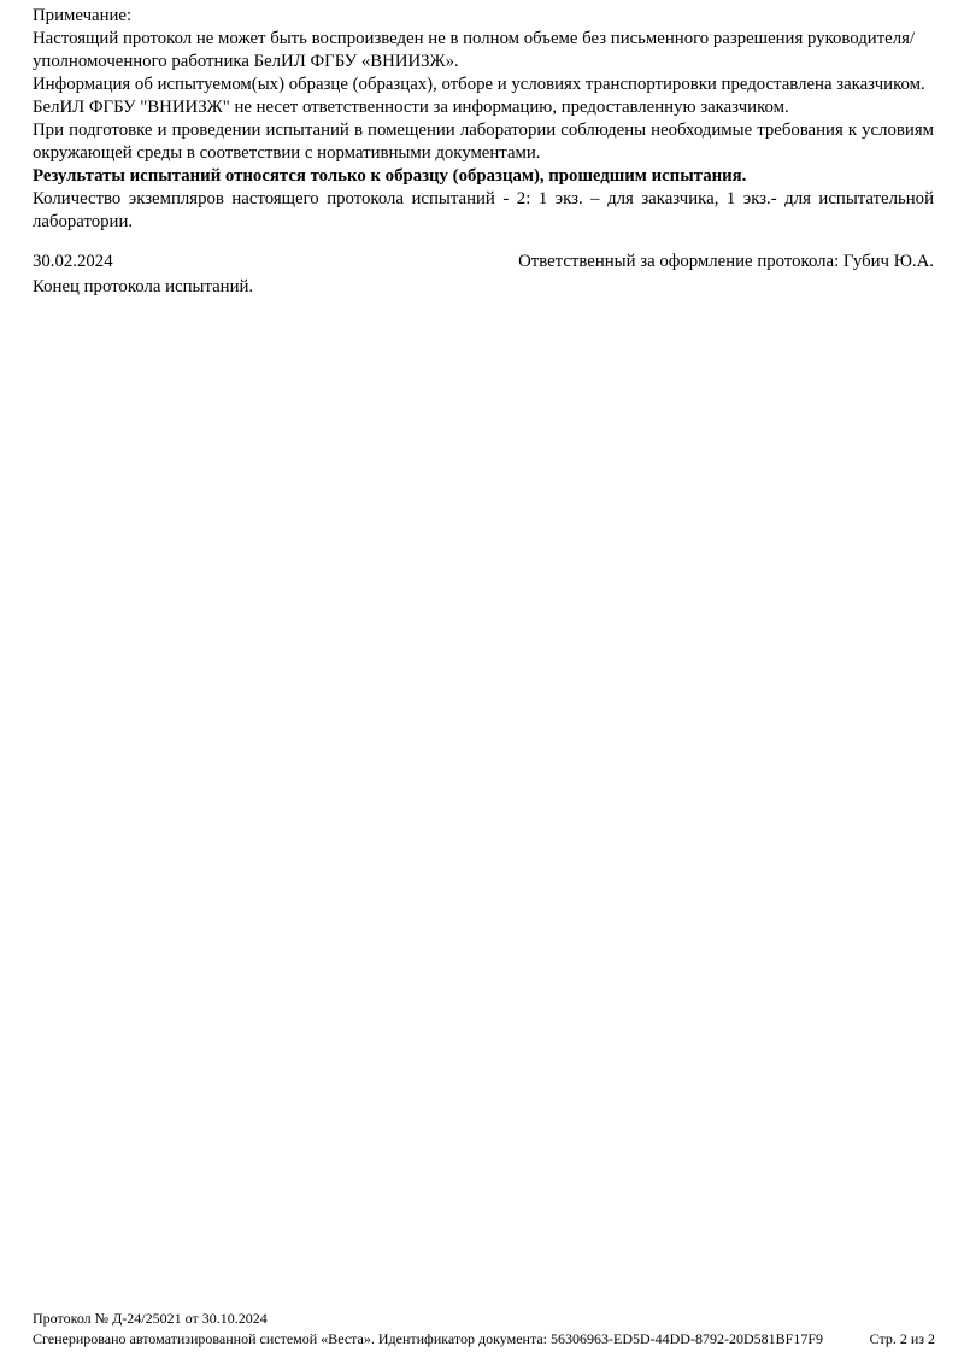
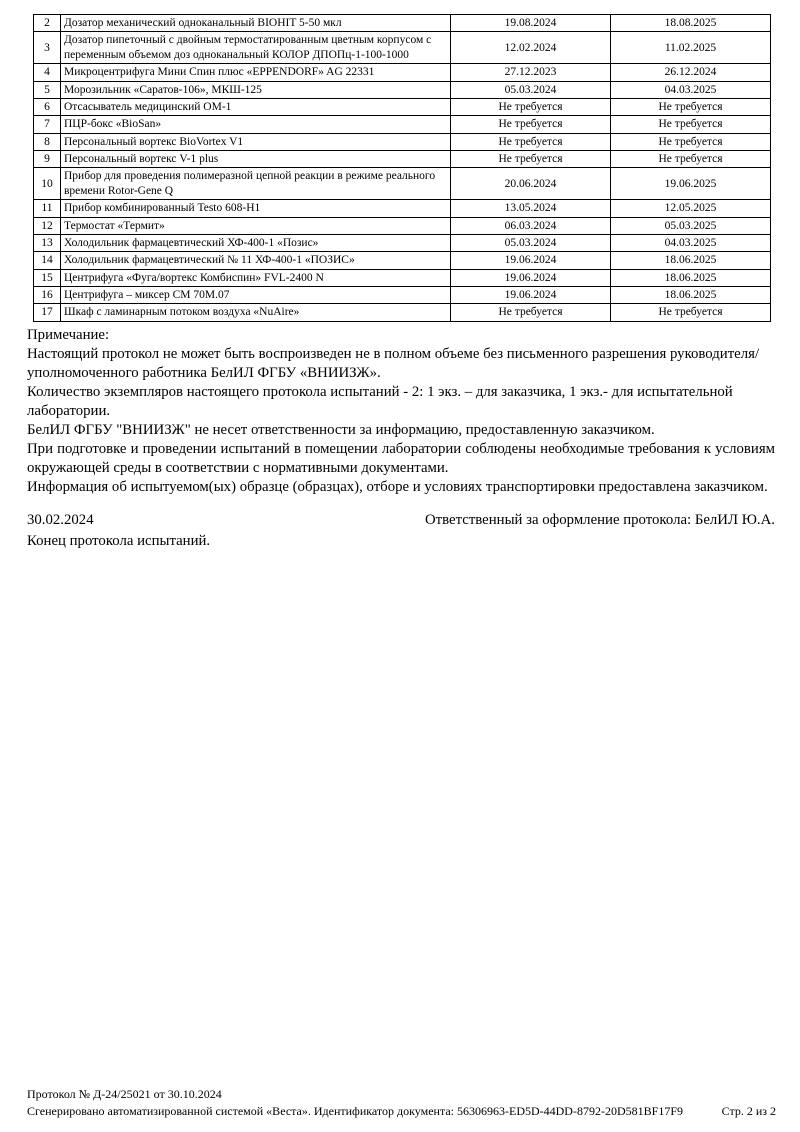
+ 2	Дозатор механический одноканальный BIOHIT 5-50 мкл	19.08.2024	18.08.2025
+ 3	Дозатор пипеточный с двойным термостатированным цветным корпусом с переменным объемом доз одноканальный КОЛОР ДПОПц-1-100-1000	12.02.2024	11.02.2025
+ 4	Микроцентрифуга Мини Спин плюс «EPPENDORF» AG 22331	27.12.2023	26.12.2024
+ 5	Морозильник «Саратов-106», МКШ-125	05.03.2024	04.03.2025
+ 6	Отсасыватель медицинский ОМ-1	Не требуется	Не требуется
+ 7	ПЦР-бокс «BioSan»	Не требуется	Не требуется
+ 8	Персональный вортекс BioVortex V1	Не требуется	Не требуется
+ 9	Персональный вортекс V-1 plus	Не требуется	Не требуется
+ 10	Прибор для проведения полимеразной цепной реакции в режиме реального времени Rotor-Gene Q	20.06.2024	19.06.2025
+ 11	Прибор комбинированный Testo 608-H1	13.05.2024	12.05.2025
+ 12	Термостат «Термит»	06.03.2024	05.03.2025
+ 13	Холодильник фармацевтический ХФ-400-1 «Позис»	05.03.2024	04.03.2025
+ 14	Холодильник фармацевтический № 11 ХФ-400-1 «ПОЗИС»	19.06.2024	18.06.2025
+ 15	Центрифуга «Фуга/вортекс Комбиспин» FVL-2400 N	19.06.2024	18.06.2025
+ 16	Центрифуга – миксер СМ 70М.07	19.06.2024	18.06.2025
+ 17	Шкаф с ламинарным потоком воздуха «NuAire»	Не требуется	Не требуется
  Примечание:
  Настоящий протокол не может быть воспроизведен не в полном объеме без письменного разрешения руководителя/уполномоченного работника БелИЛ ФГБУ «ВНИИЗЖ».
- Информация об испытуемом(ых) образце (образцах), отборе и условиях транспортировки предоставлена заказчиком.
+ Количество экземпляров настоящего протокола испытаний - 2: 1 экз. – для заказчика, 1 экз.- для испытательной лаборатории.
  БелИЛ ФГБУ "ВНИИЗЖ" не несет ответственности за информацию, предоставленную заказчиком.
  При подготовке и проведении испытаний в помещении лаборатории соблюдены необходимые требования к условиям окружающей среды в соответствии с нормативными документами.
- Результаты испытаний относятся только к образцу (образцам), прошедшим испытания.
- Количество экземпляров настоящего протокола испытаний - 2: 1 экз. – для заказчика, 1 экз.- для испытательной лаборатории.
+ Информация об испытуемом(ых) образце (образцах), отборе и условиях транспортировки предоставлена заказчиком.
  30.02.2024
- Ответственный за оформление протокола: Губич Ю.А.
+ Ответственный за оформление протокола: БелИЛ Ю.А.
  Конец протокола испытаний.
  Протокол № Д-24/25021 от 30.10.2024
  Сгенерировано автоматизированной системой «Веста». Идентификатор документа: 56306963-ED5D-44DD-8792-20D581BF17F9
  Стр. 2 из 2
